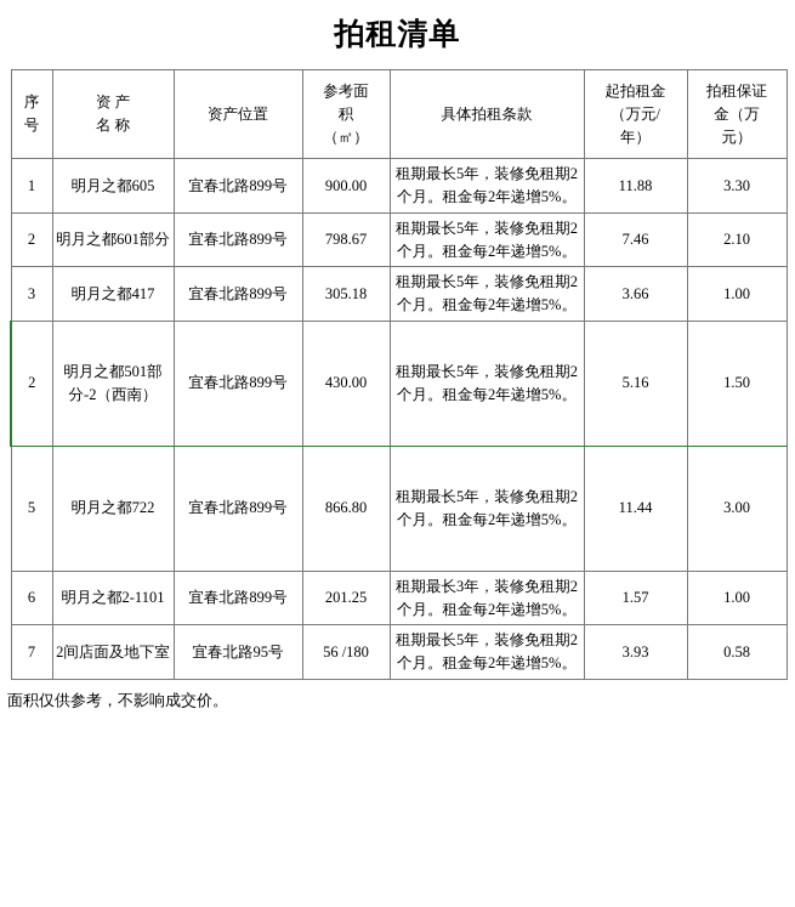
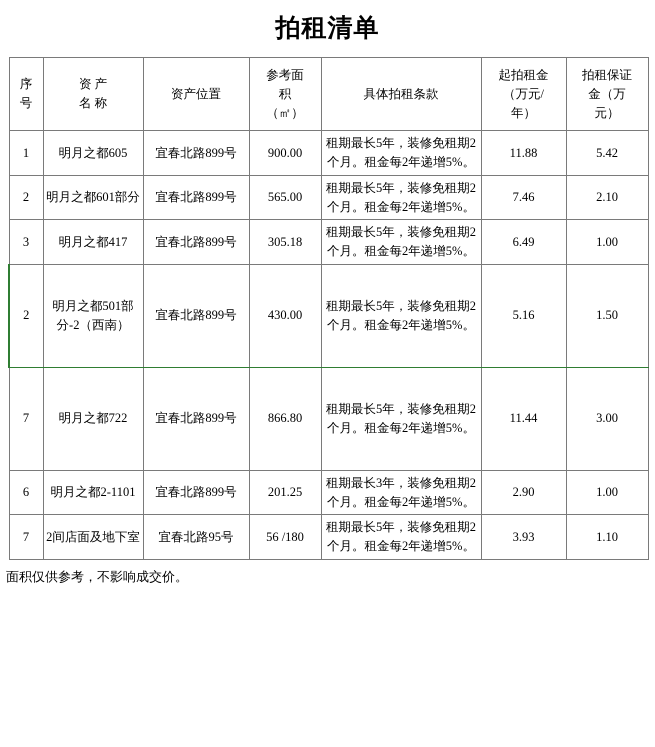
  拍租清单
  序 号	资 产 名 称	资产位置	参考面 积 （㎡）	具体拍租条款	起拍租金 （万元/ 年）	拍租保证 金（万 元）
- 1	明月之都605	宜春北路899号	900.00	租期最长5年，装修免租期2个月。租金每2年递增5%。	11.88	3.30
+ 1	明月之都605	宜春北路899号	900.00	租期最长5年，装修免租期2个月。租金每2年递增5%。	11.88	5.42
- 2	明月之都601部分	宜春北路899号	798.67	租期最长5年，装修免租期2个月。租金每2年递增5%。	7.46	2.10
+ 2	明月之都601部分	宜春北路899号	565.00	租期最长5年，装修免租期2个月。租金每2年递增5%。	7.46	2.10
- 3	明月之都417	宜春北路899号	305.18	租期最长5年，装修免租期2个月。租金每2年递增5%。	3.66	1.00
+ 3	明月之都417	宜春北路899号	305.18	租期最长5年，装修免租期2个月。租金每2年递增5%。	6.49	1.00
  2	明月之都501部分-2（西南）	宜春北路899号	430.00	租期最长5年，装修免租期2个月。租金每2年递增5%。	5.16	1.50
- 5	明月之都722	宜春北路899号	866.80	租期最长5年，装修免租期2个月。租金每2年递增5%。	11.44	3.00
+ 7	明月之都722	宜春北路899号	866.80	租期最长5年，装修免租期2个月。租金每2年递增5%。	11.44	3.00
- 6	明月之都2-1101	宜春北路899号	201.25	租期最长3年，装修免租期2个月。租金每2年递增5%。	1.57	1.00
+ 6	明月之都2-1101	宜春北路899号	201.25	租期最长3年，装修免租期2个月。租金每2年递增5%。	2.90	1.00
- 7	2间店面及地下室	宜春北路95号	56 /180	租期最长5年，装修免租期2个月。租金每2年递增5%。	3.93	0.58
+ 7	2间店面及地下室	宜春北路95号	56 /180	租期最长5年，装修免租期2个月。租金每2年递增5%。	3.93	1.10
  面积仅供参考，不影响成交价。
